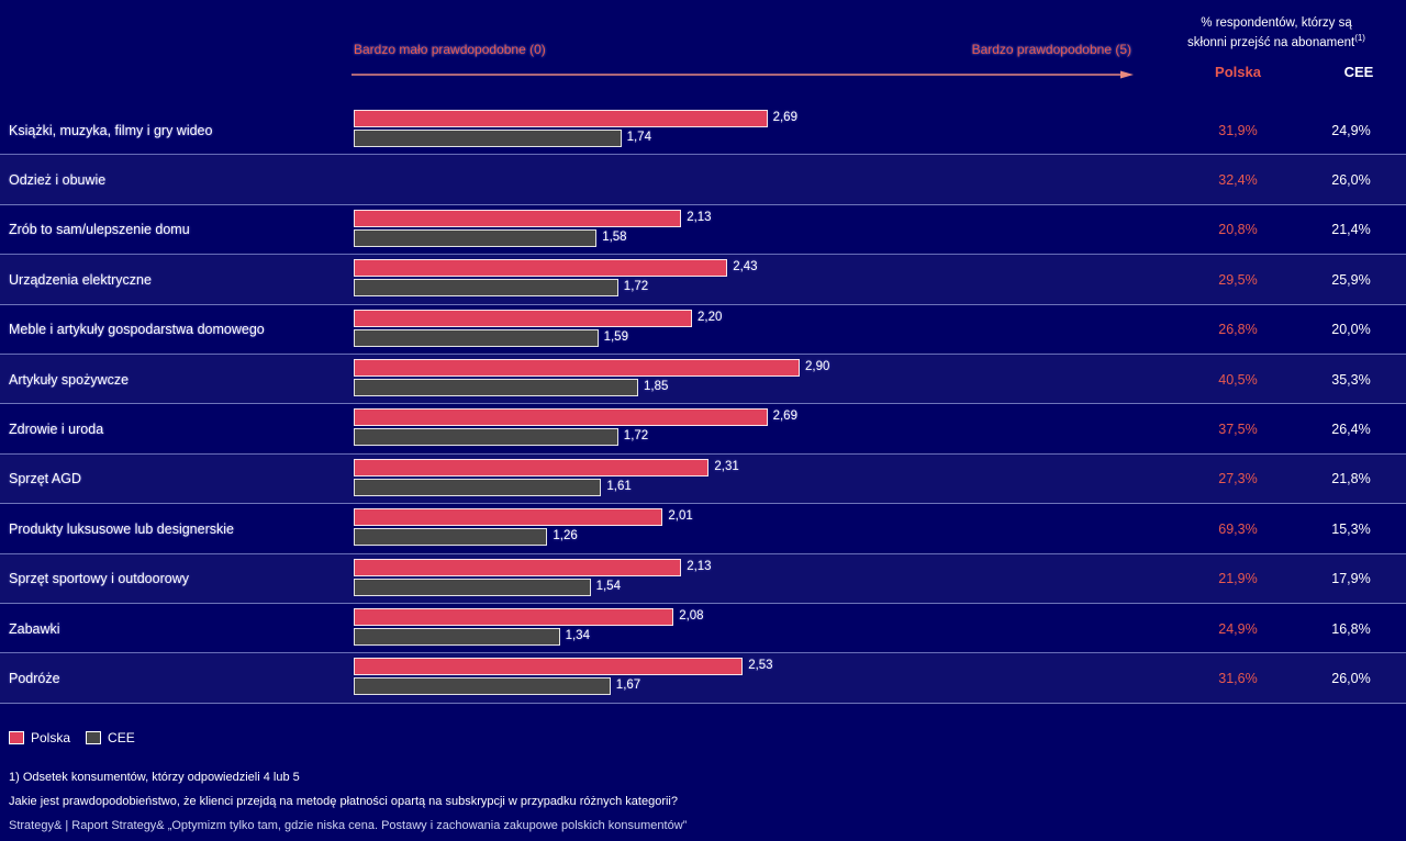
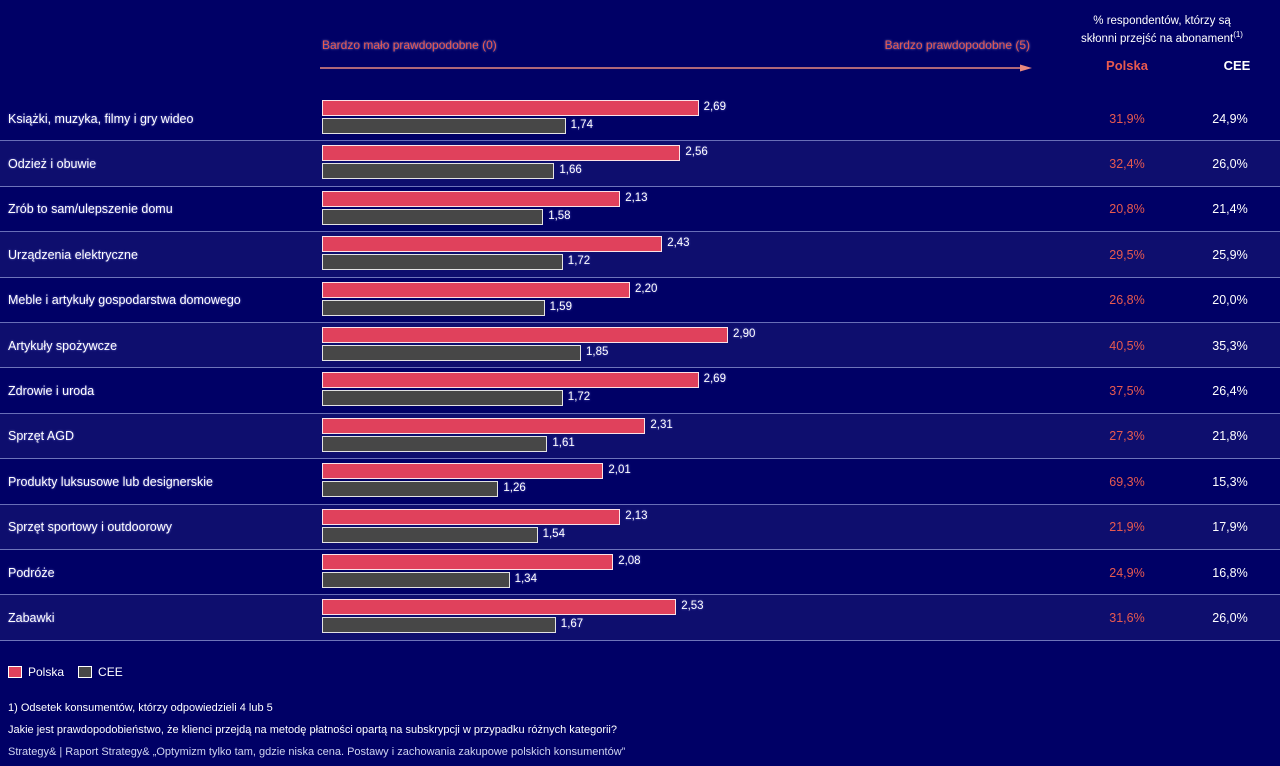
  Bardzo mało prawdopodobne (0)
  Bardzo prawdopodobne (5)
  % respondentów, którzy są
  skłonni przejść na abonament(1)
  Polska
  CEE
  Książki, muzyka, filmy i gry wideo
  2,69
  1,74
  31,9%
  24,9%
  Odzież i obuwie
+ 2,56
+ 1,66
  32,4%
  26,0%
  Zrób to sam/ulepszenie domu
  2,13
  1,58
  20,8%
  21,4%
  Urządzenia elektryczne
  2,43
  1,72
  29,5%
  25,9%
  Meble i artykuły gospodarstwa domowego
  2,20
  1,59
  26,8%
  20,0%
  Artykuły spożywcze
  2,90
  1,85
  40,5%
  35,3%
  Zdrowie i uroda
  2,69
  1,72
  37,5%
  26,4%
  Sprzęt AGD
  2,31
  1,61
  27,3%
  21,8%
  Produkty luksusowe lub designerskie
  2,01
  1,26
  69,3%
  15,3%
  Sprzęt sportowy i outdoorowy
  2,13
  1,54
  21,9%
  17,9%
- Zabawki
+ Podróże
  2,08
  1,34
  24,9%
  16,8%
- Podróże
+ Zabawki
  2,53
  1,67
  31,6%
  26,0%
  Polska
  CEE
  1) Odsetek konsumentów, którzy odpowiedzieli 4 lub 5
  Jakie jest prawdopodobieństwo, że klienci przejdą na metodę płatności opartą na subskrypcji w przypadku różnych kategorii?
  Strategy& | Raport Strategy& „Optymizm tylko tam, gdzie niska cena. Postawy i zachowania zakupowe polskich konsumentów”
